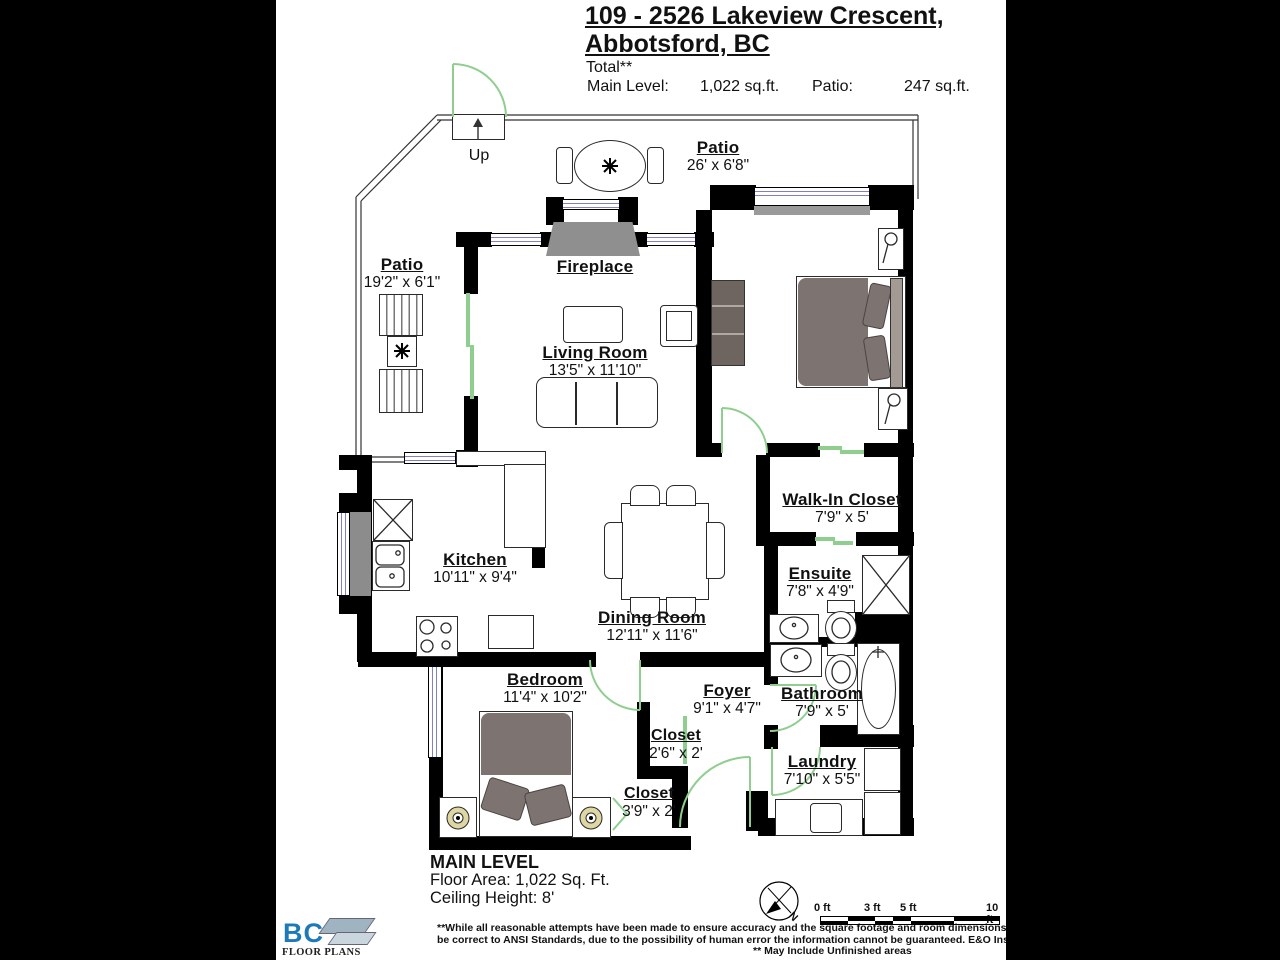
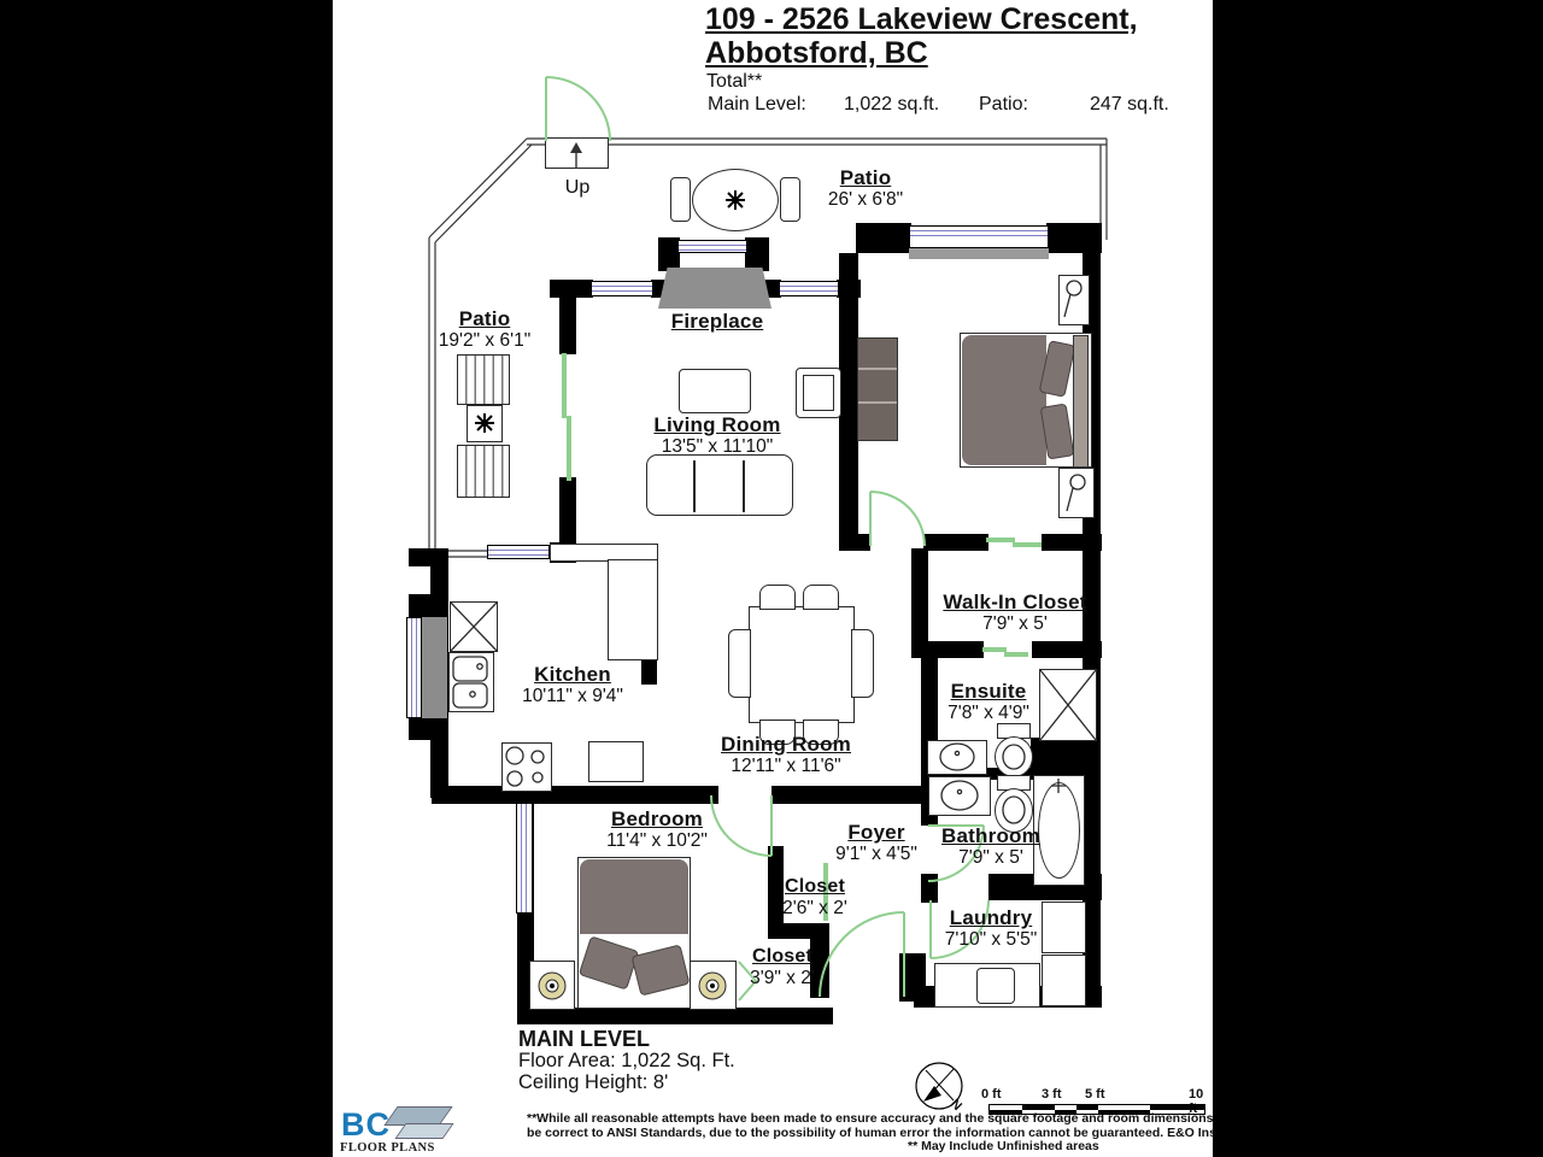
  Patio
  26' x 6'8"
  Up
  Patio
  19'2" x 6'1"
  Fireplace
  Living Room
  13'5" x 11'10"
  Walk-In Closet
  7'9" x 5'
  Ensuite
  7'8" x 4'9"
  Kitchen
  10'11" x 9'4"
  Dining Room
  12'11" x 11'6"
  Bedroom
  11'4" x 10'2"
  Foyer
- 9'1" x 4'7"
+ 9'1" x 4'5"
  Closet
  2'6" x 2'
  Closet
  3'9" x 2'
  Bathroom
  7'9" x 5'
  Laundry
  7'10" x 5'5"
  109 - 2526 Lakeview Crescent,
  Abbotsford, BC
  Total**
  Main Level:
  1,022 sq.ft.
  Patio:
  247 sq.ft.
  MAIN LEVEL
  Floor Area: 1,022 Sq. Ft.
  Ceiling Height: 8'
  **While all reasonable attempts have been made to ensure accuracy and the square footage and room dimensions
  be correct to ANSI Standards, due to the possibility of human error the information cannot be guaranteed. E&O In
  ** May Include Unfinished areas
  0 ft
  3 ft
  5 ft
  BC
  FLOOR PLANS
